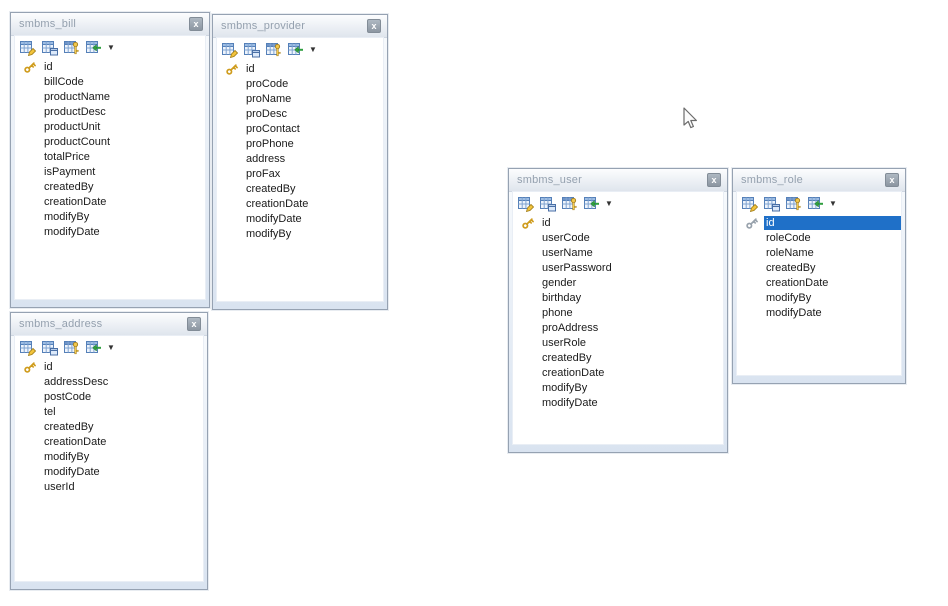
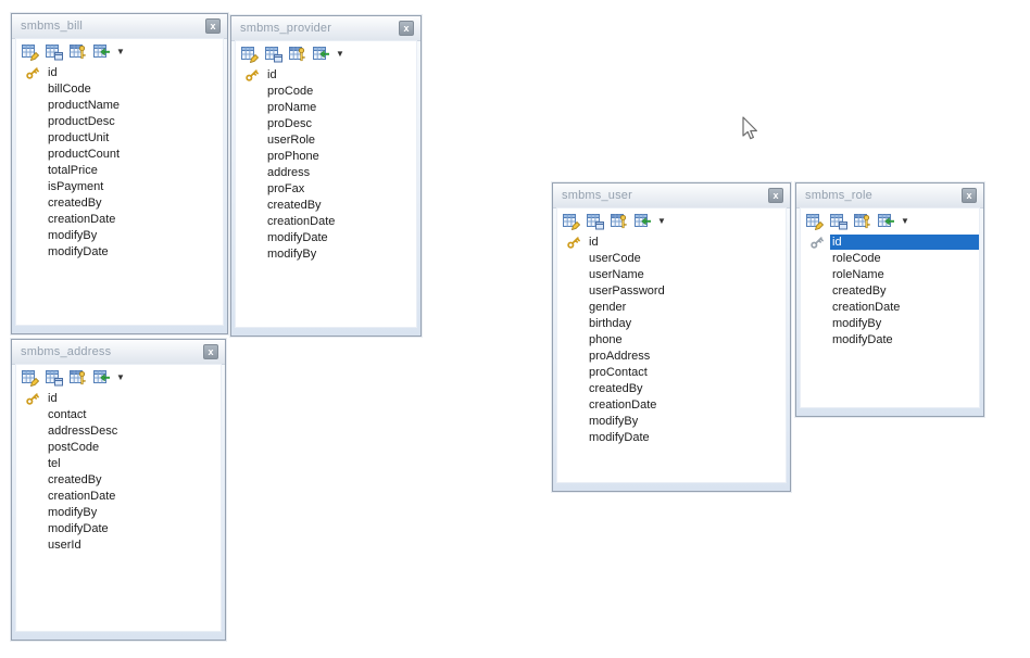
  smbms_bill
  x
  ▼
  id
  billCode
  productName
  productDesc
  productUnit
  productCount
  totalPrice
  isPayment
  createdBy
  creationDate
  modifyBy
  modifyDate
  smbms_provider
  x
  ▼
  id
  proCode
  proName
  proDesc
- proContact
+ userRole
  proPhone
  address
  proFax
  createdBy
  creationDate
  modifyDate
  modifyBy
  smbms_address
  x
  ▼
  id
+ contact
  addressDesc
  postCode
  tel
  createdBy
  creationDate
  modifyBy
  modifyDate
  userId
  smbms_user
  x
  ▼
  id
  userCode
  userName
  userPassword
  gender
  birthday
  phone
  proAddress
- userRole
+ proContact
  createdBy
  creationDate
  modifyBy
  modifyDate
  smbms_role
  x
  ▼
  id
  roleCode
  roleName
  createdBy
  creationDate
  modifyBy
  modifyDate
